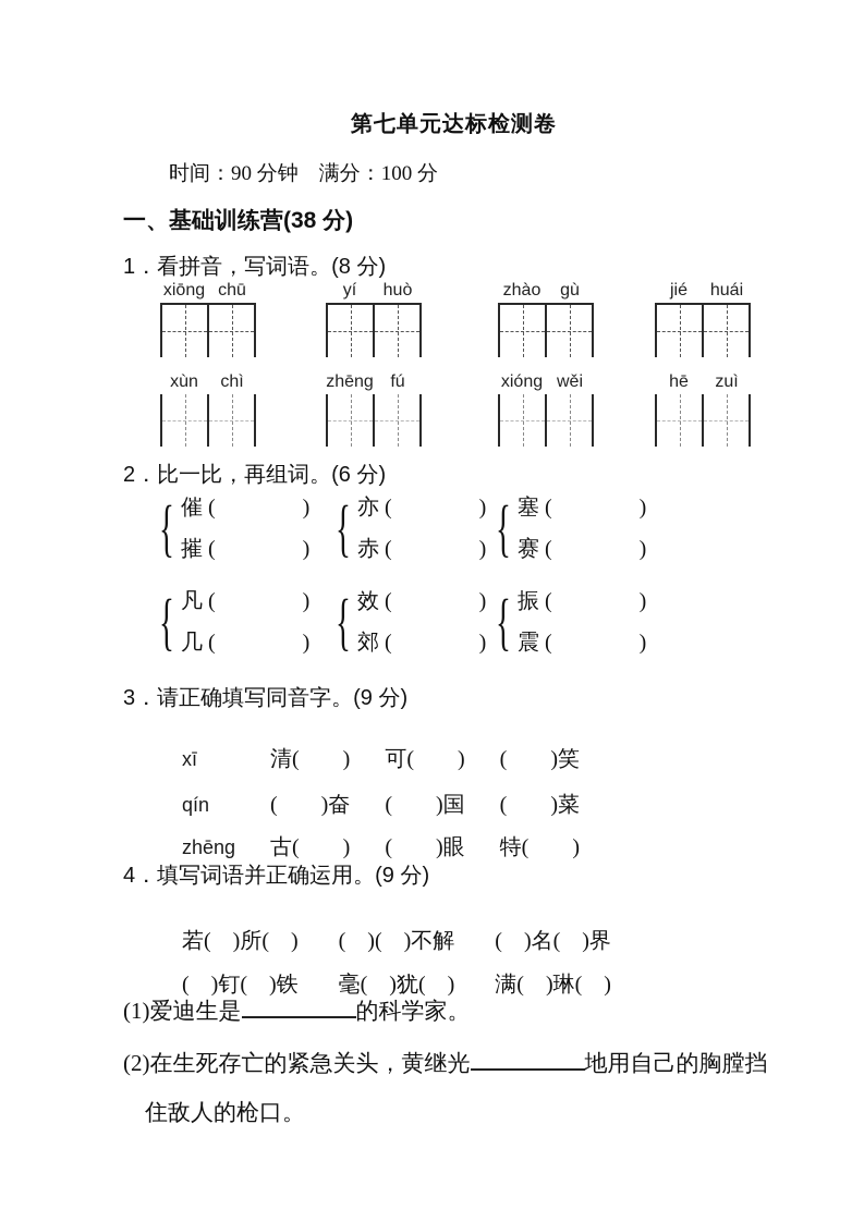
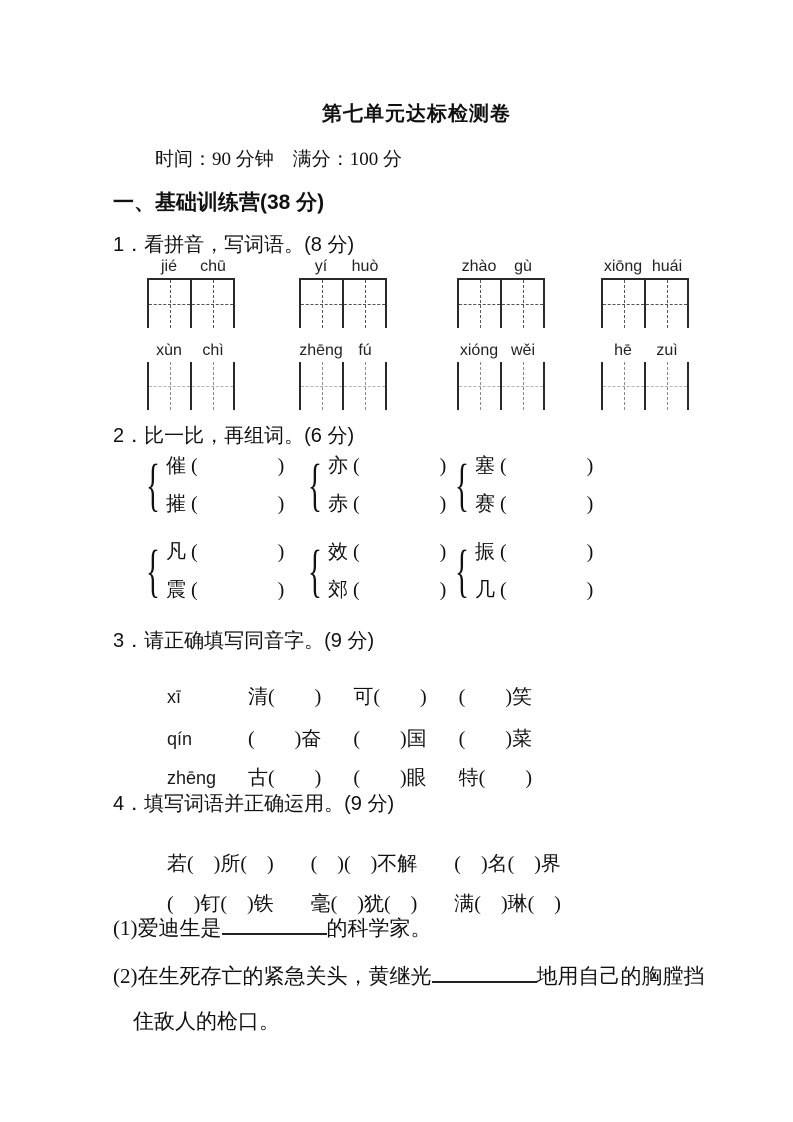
  第七单元达标检测卷
  时间：90 分钟 满分：100 分
  一、基础训练营(38 分)
  1．看拼音，写词语。(8 分)
- xiōng
+ jié
  chū
  yí
  huò
  zhào
  gù
- jié
+ xiōng
  huái
  xùn
  chì
  zhēng
  fú
  xióng
  wěi
  hē
  zuì
  2．比一比，再组词。(6 分)
  {
  催 ( )
  摧 ( )
  {
  亦 ( )
  赤 ( )
  {
  塞 ( )
  赛 ( )
  {
  凡 ( )
- 几 ( )
+ 震 ( )
  {
  效 ( )
  郊 ( )
  {
  振 ( )
- 震 ( )
+ 几 ( )
  3．请正确填写同音字。(9 分)
  xī 清( ) 可( ) ( )笑
  qín ( )奋 ( )国 ( )菜
  zhēng 古( ) ( )眼 特( )
  4．填写词语并正确运用。(9 分)
  若( )所( ) ( )( )不解 ( )名( )界
  ( )钉( )铁 毫( )犹( ) 满( )琳( )
  (1)爱迪生是 的科学家。
  (2)在生死存亡的紧急关头，黄继光 地用自己的胸膛挡
  住敌人的枪口。
